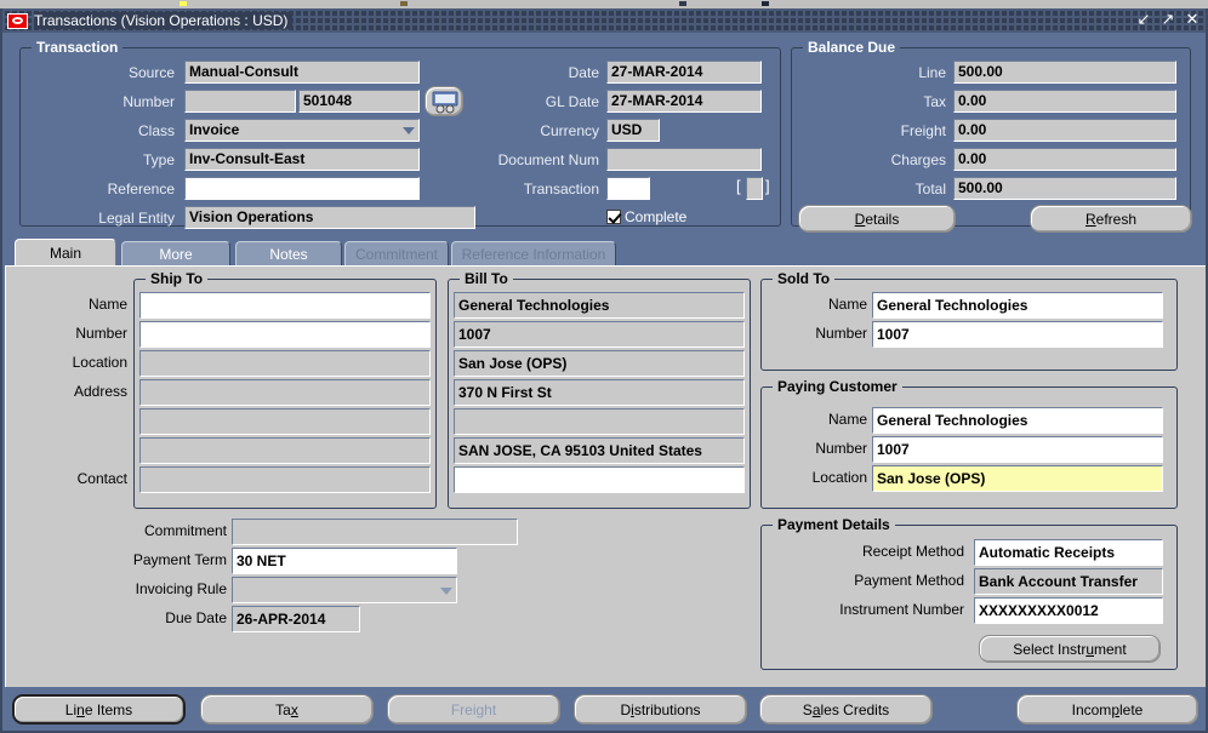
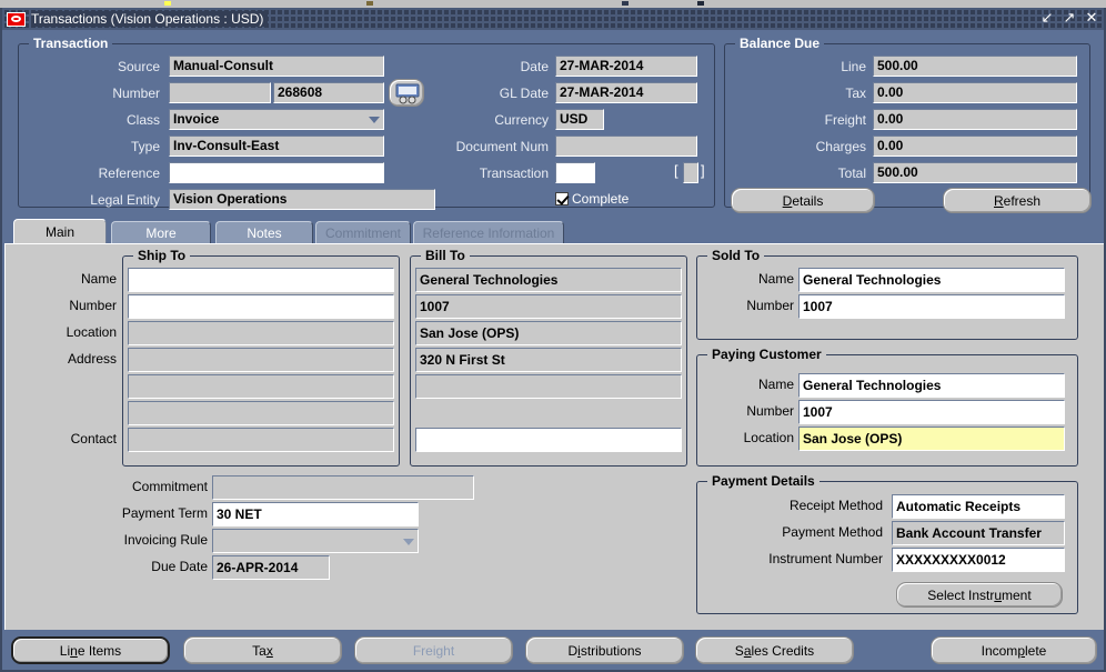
  Transactions (Vision Operations : USD)
  ↙
  ↗
  ✕
  Transaction
  Source
  Number
  Class
  Type
  Reference
  Legal Entity
  Manual-Consult
- 501048
+ 268608
  Invoice
  Inv-Consult-East
  Vision Operations
  Date
  GL Date
  Currency
  Document Num
  Transaction
  27-MAR-2014
  27-MAR-2014
  USD
  [
  ]
  Complete
  Balance Due
  Line
  Tax
  Freight
  Charges
  Total
  500.00
  0.00
  0.00
  0.00
  500.00
  Details
  Refresh
  Main
  More
  Notes
  Commitment
  Reference Information
  Ship To
  Name
  Number
  Location
  Address
  Contact
  Bill To
  General Technologies
  1007
  San Jose (OPS)
- 370 N First St
+ 320 N First St
- SAN JOSE, CA 95103 United States
  Sold To
  Name
  Number
  General Technologies
  1007
  Paying Customer
  Name
  Number
  Location
  General Technologies
  1007
  San Jose (OPS)
  Commitment
  Payment Term
  Invoicing Rule
  Due Date
  30 NET
  26-APR-2014
  Payment Details
  Receipt Method
  Payment Method
  Instrument Number
  Automatic Receipts
  Bank Account Transfer
  XXXXXXXXX0012
  Select Instrument
  Line Items
  Tax
  Freight
  Distributions
  Sales Credits
  Incomplete
